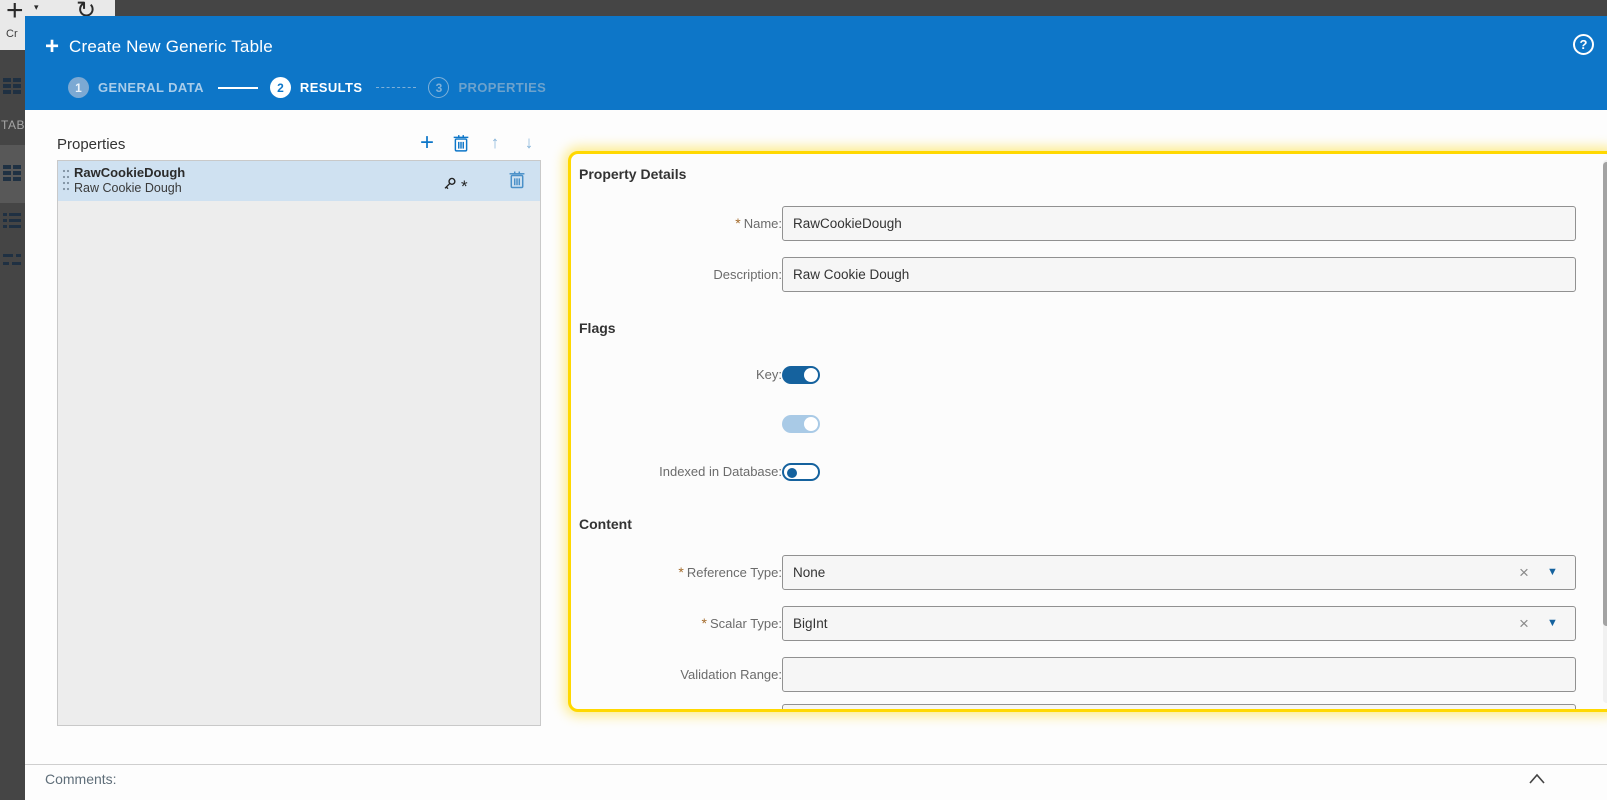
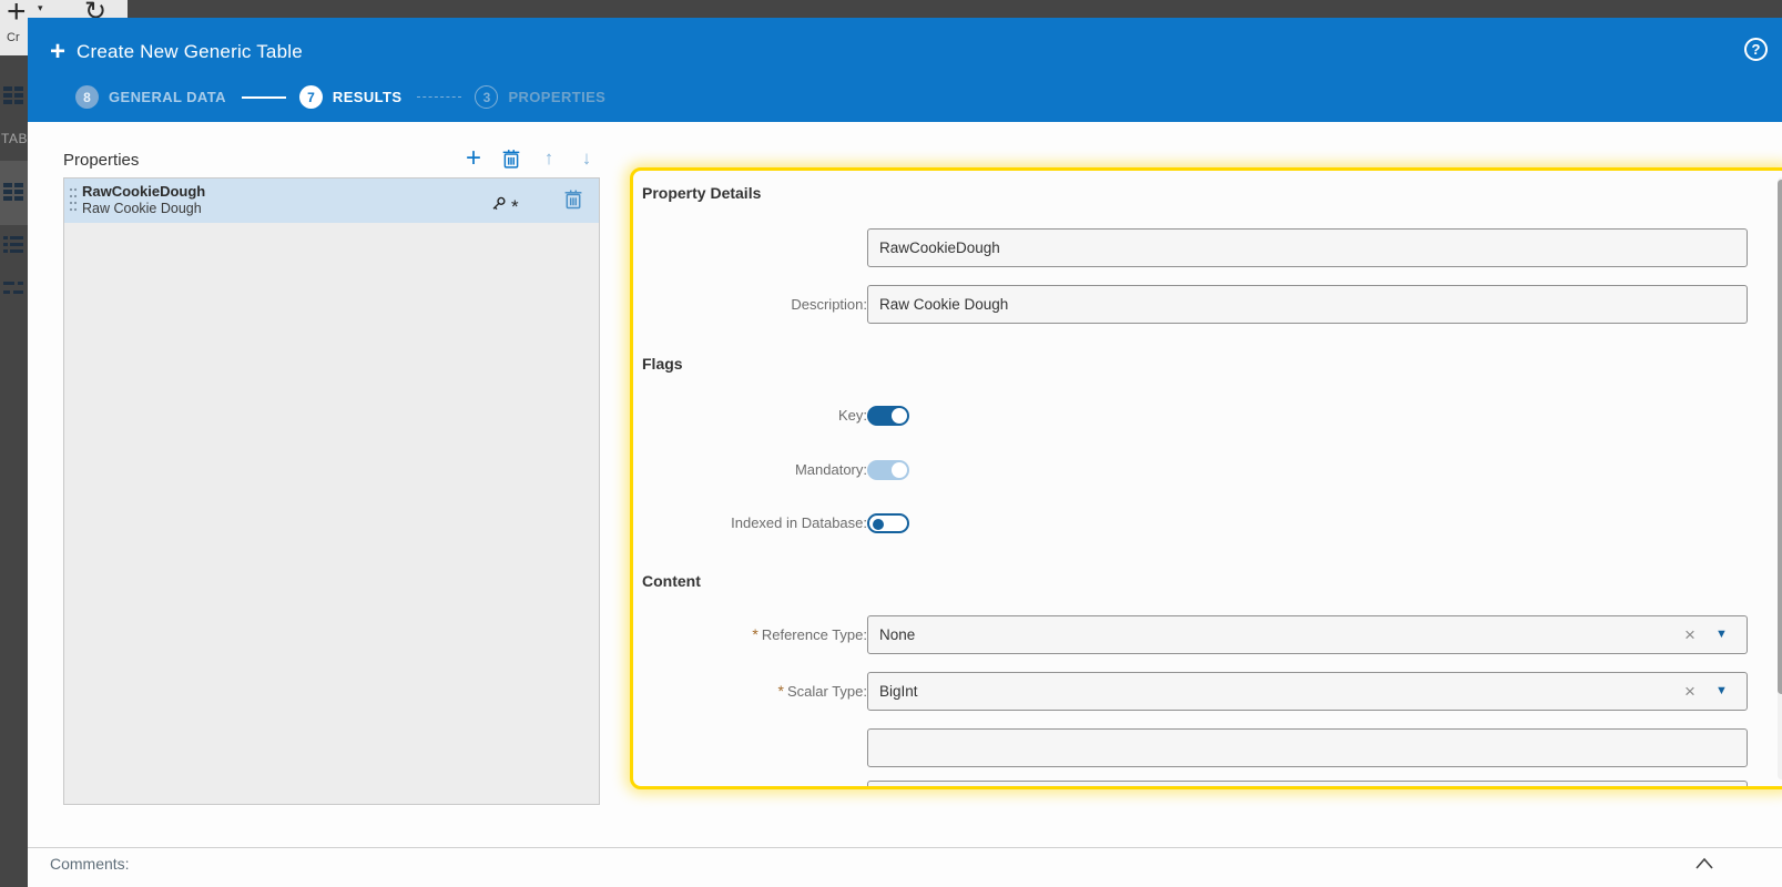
  +
  ▾
  ↻
  Cr
  TAB
  +
  Create New Generic Table
  ?
- 1
+ 8
  GENERAL DATA
- 2
+ 7
  RESULTS
  3
  PROPERTIES
  Properties
  +
  ↑
  ↓
  RawCookieDough
  Raw Cookie Dough
  *
  Property Details
- * Name:
  RawCookieDough
  Description:
  Raw Cookie Dough
  Flags
  Key:
+ Mandatory:
  Indexed in Database:
  Content
  * Reference Type:
  None
  ×
  ▼
  * Scalar Type:
  BigInt
  ×
  ▼
- Validation Range:
  Comments:
